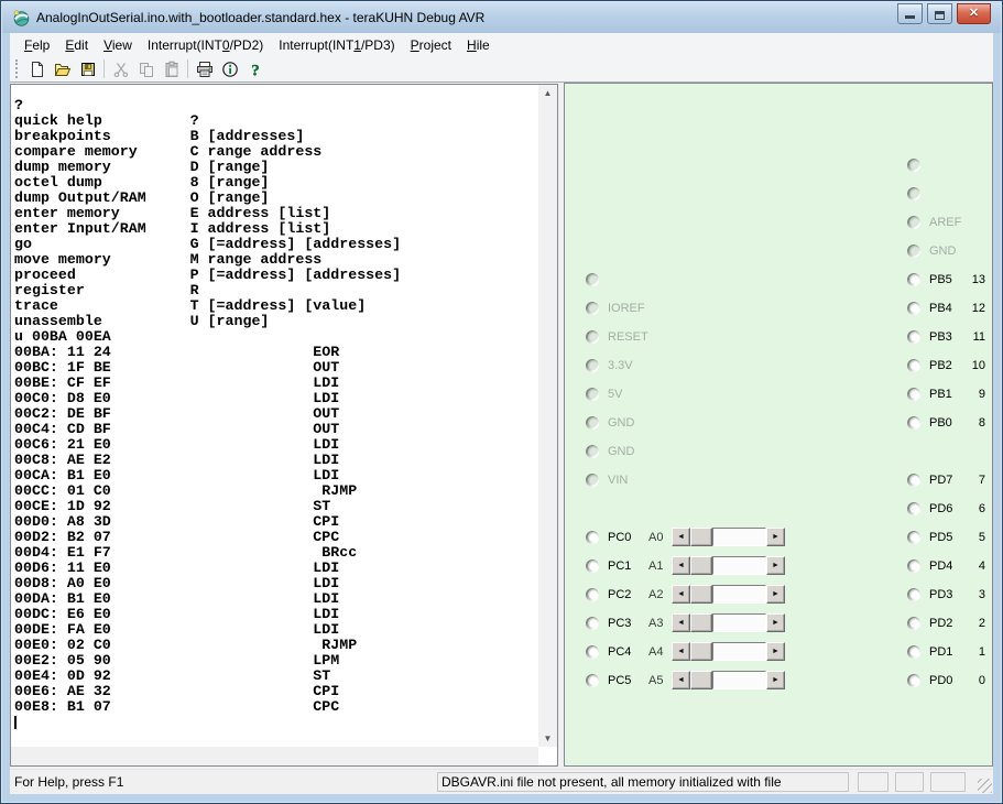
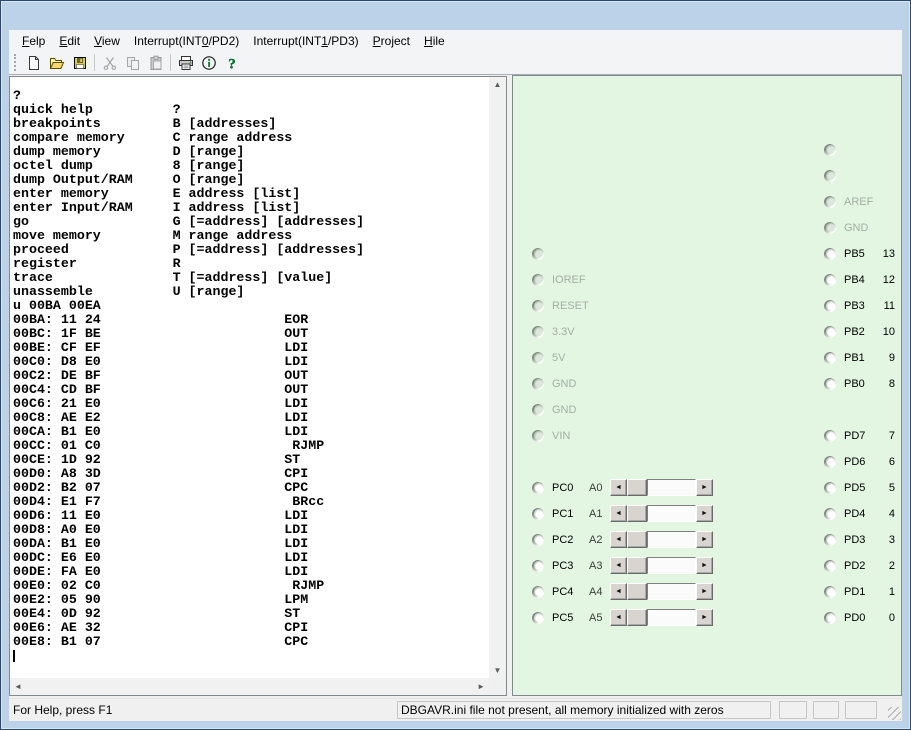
- AnalogInOutSerial.ino.with_bootloader.standard.hex - teraKUHN Debug AVR
- ✕
  Felp
  Edit
  View
  Interrupt(INT0/PD2)
  Interrupt(INT1/PD3)
  Project
  Hile
  ?
  ?
  quick help ?
  breakpoints B [addresses]
  compare memory C range address
  dump memory D [range]
  octel dump 8 [range]
  dump Output/RAM O [range]
  enter memory E address [list]
  enter Input/RAM I address [list]
  go G [=address] [addresses]
  move memory M range address
  proceed P [=address] [addresses]
  register R
  trace T [=address] [value]
  unassemble U [range]
  u 00BA 00EA
  00BA: 11 24 EOR
  00BC: 1F BE OUT
  00BE: CF EF LDI
  00C0: D8 E0 LDI
  00C2: DE BF OUT
  00C4: CD BF OUT
  00C6: 21 E0 LDI
  00C8: AE E2 LDI
  00CA: B1 E0 LDI
  00CC: 01 C0 RJMP
  00CE: 1D 92 ST
  00D0: A8 3D CPI
  00D2: B2 07 CPC
  00D4: E1 F7 BRcc
  00D6: 11 E0 LDI
  00D8: A0 E0 LDI
  00DA: B1 E0 LDI
  00DC: E6 E0 LDI
  00DE: FA E0 LDI
  00E0: 02 C0 RJMP
  00E2: 05 90 LPM
  00E4: 0D 92 ST
  00E6: AE 32 CPI
  00E8: B1 07 CPC
  ▲
  ▼
+ ◄
+ ►
  AREF
  GND
  PB5
  13
  PB4
  12
  PB3
  11
  PB2
  10
  PB1
  9
  PB0
  8
  PD7
  7
  PD6
  6
  PD5
  5
  PD4
  4
  PD3
  3
  PD2
  2
  PD1
  1
  PD0
  0
  IOREF
  RESET
  3.3V
  5V
  GND
  GND
  VIN
  PC0
  A0
  PC1
  A1
  PC2
  A2
  PC3
  A3
  PC4
  A4
  PC5
  A5
  For Help, press F1
- DBGAVR.ini file not present, all memory initialized with file
+ DBGAVR.ini file not present, all memory initialized with zeros
